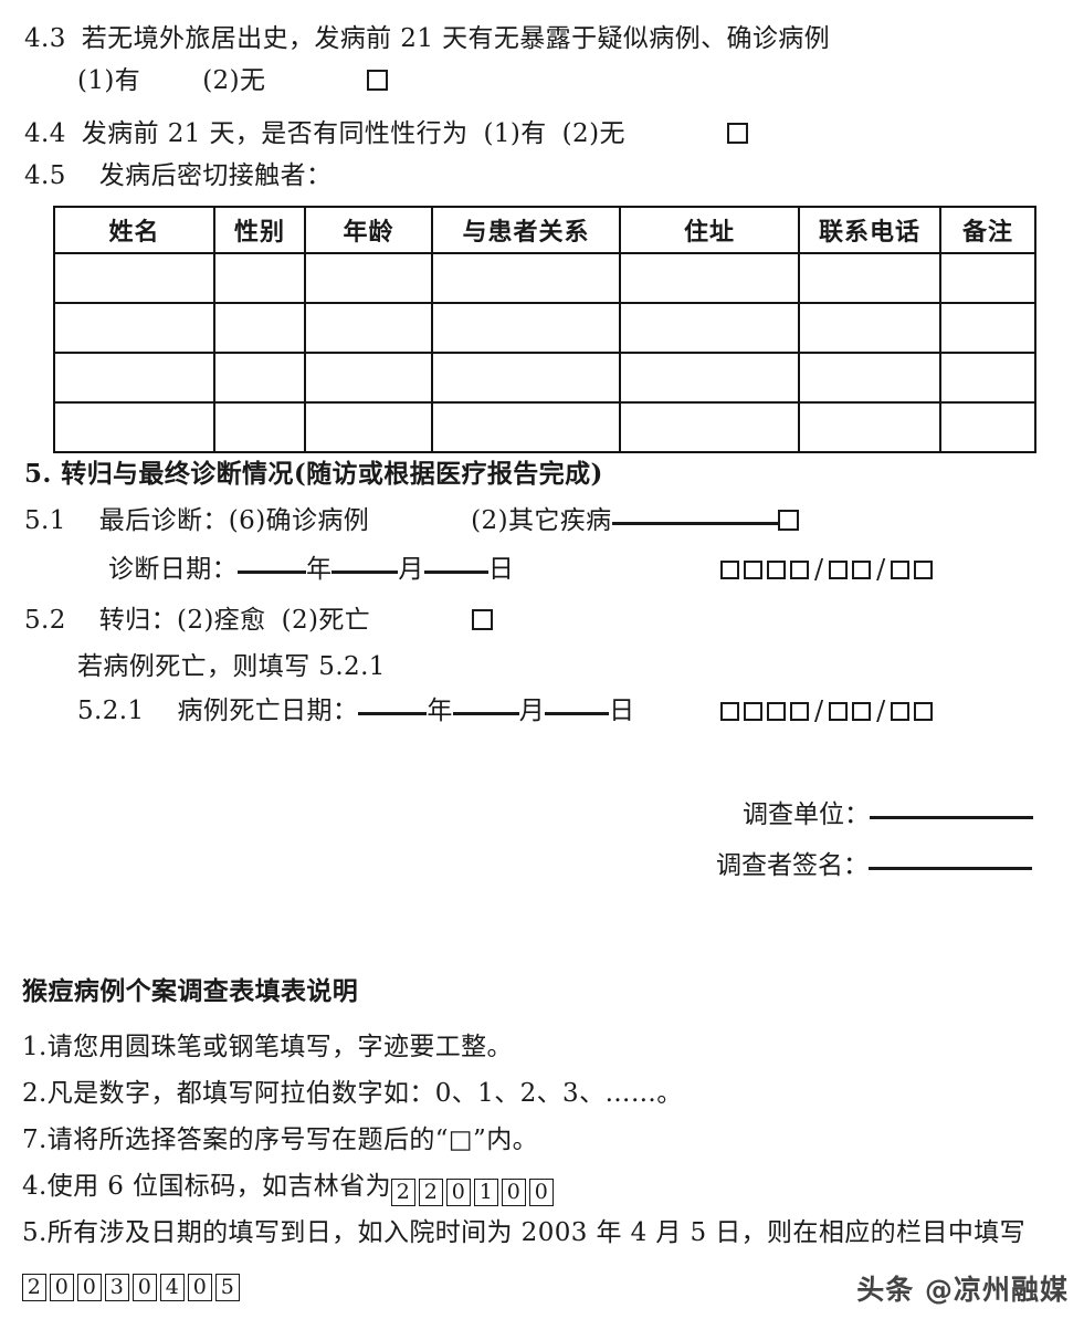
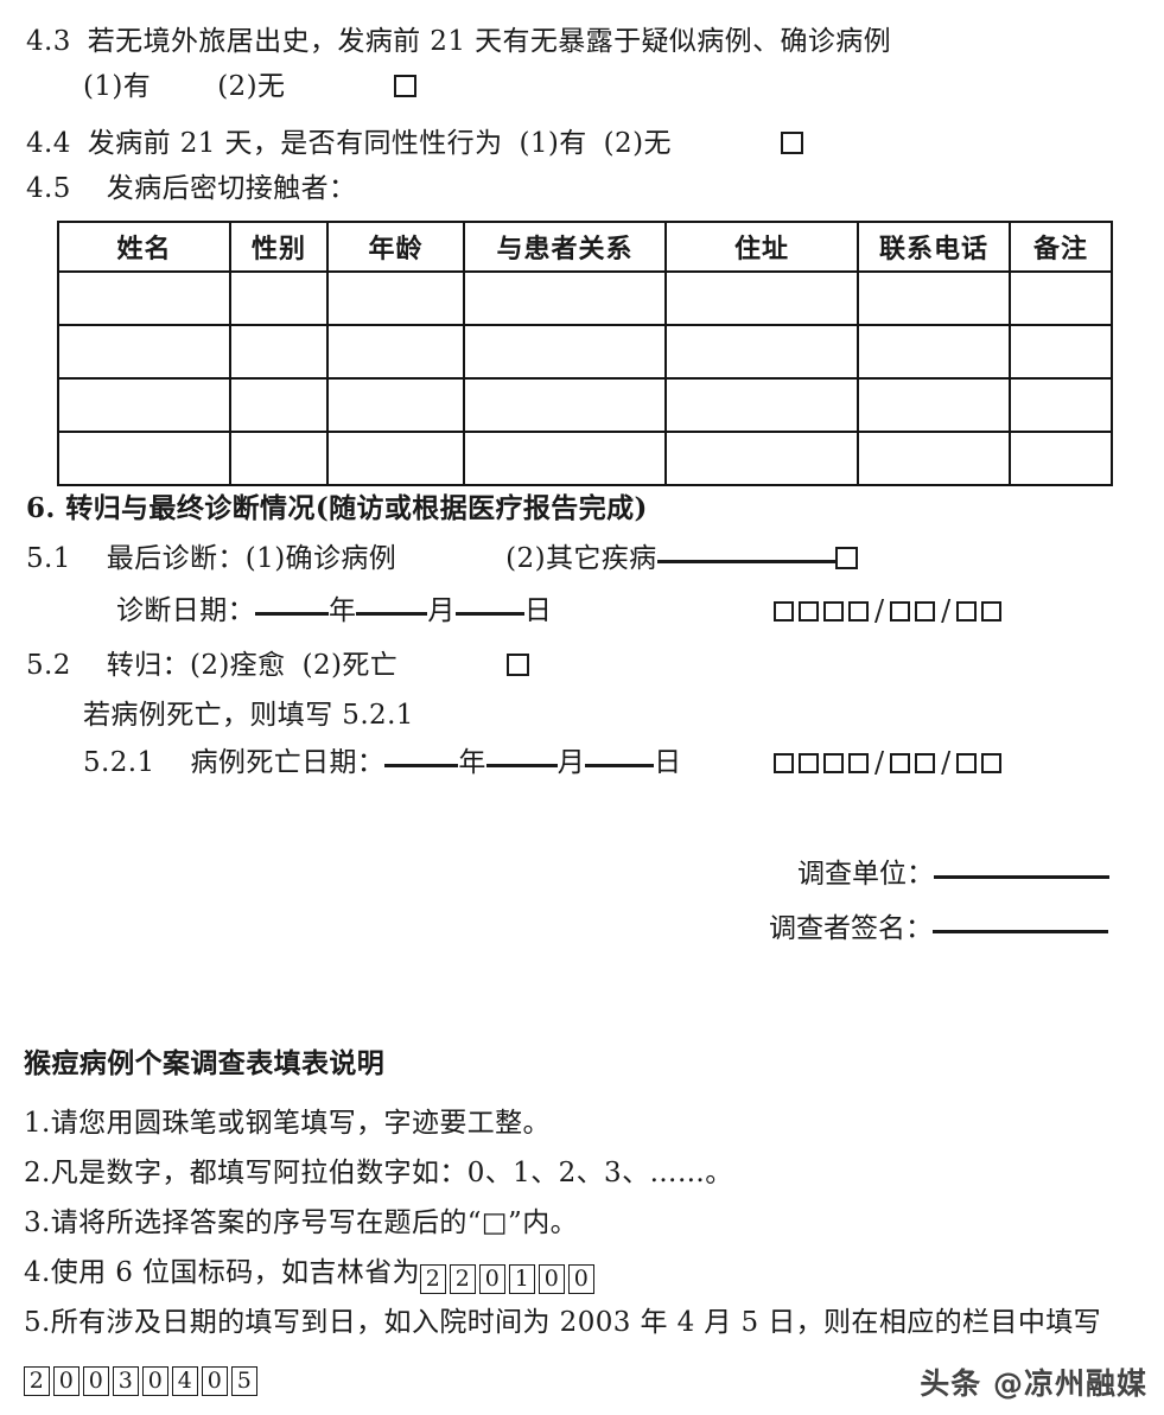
  4.3 若无境外旅居出史，发病前 21 天有无暴露于疑似病例、确诊病例
  (1)有 (2)无
  4.4 发病前 21 天，是否有同性性行为 (1)有 (2)无
  4.5 发病后密切接触者：
  姓名	性别	年龄	与患者关系	住址	联系电话	备注
- 5. 转归与最终诊断情况(随访或根据医疗报告完成)
+ 6. 转归与最终诊断情况(随访或根据医疗报告完成)
- 5.1 最后诊断：(6)确诊病例 (2)其它疾病
+ 5.1 最后诊断：(1)确诊病例 (2)其它疾病
  诊断日期： 年 月 日
  /
  /
  5.2 转归：(2)痊愈 (2)死亡
  若病例死亡，则填写 5.2.1
  5.2.1 病例死亡日期： 年 月 日
  /
  /
  调查单位：
  调查者签名：
  猴痘病例个案调查表填表说明
  1.请您用圆珠笔或钢笔填写，字迹要工整。
  2.凡是数字，都填写阿拉伯数字如：0、1、2、3、……。
- 7.请将所选择答案的序号写在题后的“□”内。
+ 3.请将所选择答案的序号写在题后的“□”内。
  4.使用 6 位国标码，如吉林省为
  2
  2
  0
  1
  0
  0
  5.所有涉及日期的填写到日，如入院时间为 2003 年 4 月 5 日，则在相应的栏目中填写
  2
  0
  0
  3
  0
  4
  0
  5
  头条 @凉州融媒
